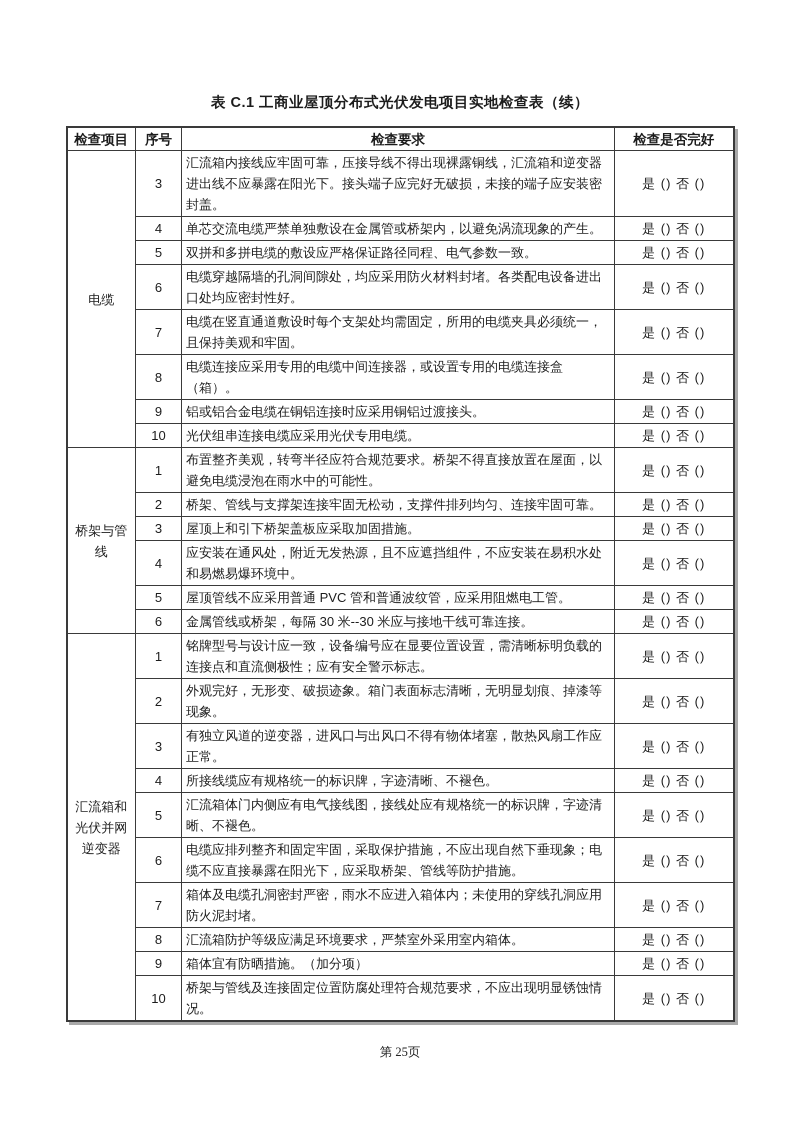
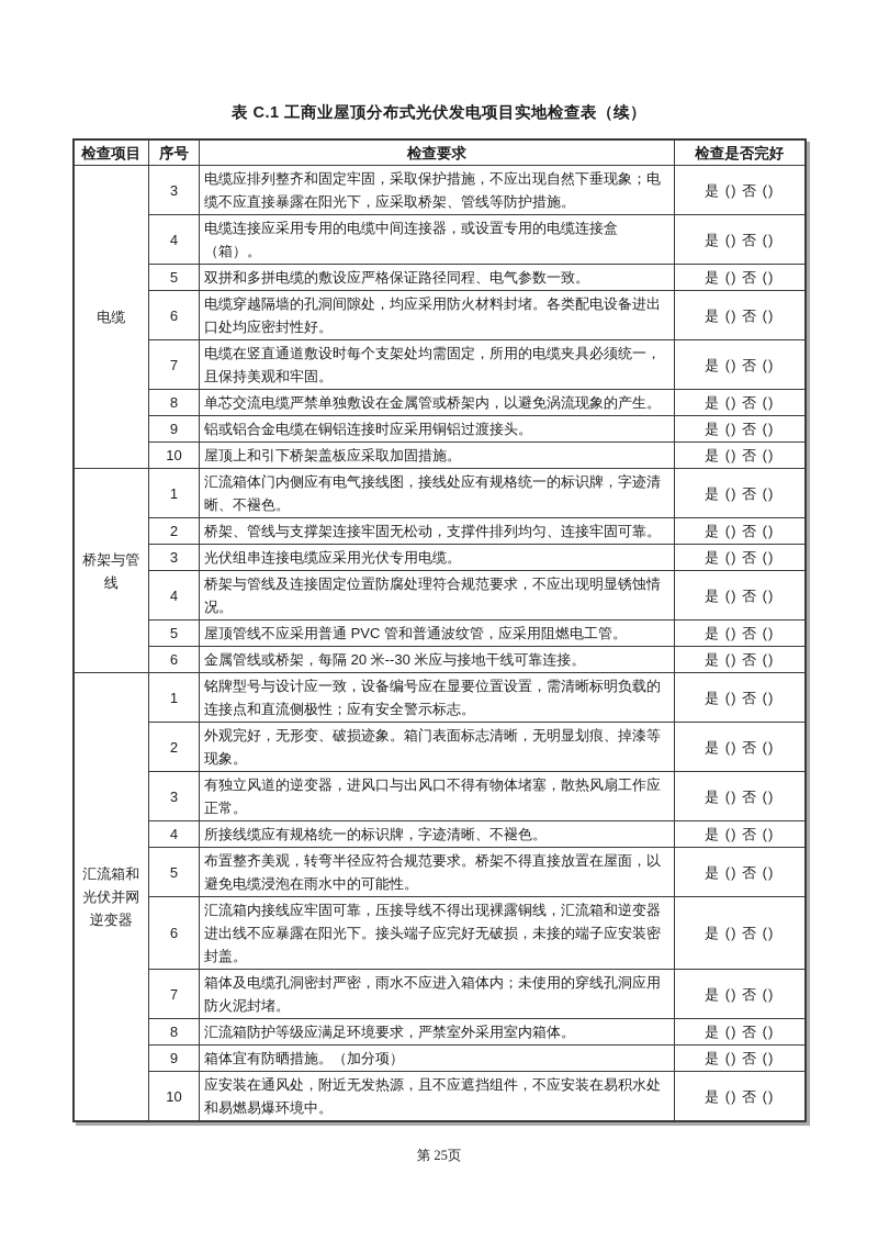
  表 C.1 工商业屋顶分布式光伏发电项目实地检查表（续）
  检查项目	序号	检查要求	检查是否完好
- 电缆	3	汇流箱内接线应牢固可靠，压接导线不得出现裸露铜线，汇流箱和逆变器进出线不应暴露在阳光下。接头端子应完好无破损，未接的端子应安装密封盖。	是 () 否 ()
+ 电缆	3	电缆应排列整齐和固定牢固，采取保护措施，不应出现自然下垂现象；电缆不应直接暴露在阳光下，应采取桥架、管线等防护措施。	是 () 否 ()
- 4	单芯交流电缆严禁单独敷设在金属管或桥架内，以避免涡流现象的产生。	是 () 否 ()
+ 4	电缆连接应采用专用的电缆中间连接器，或设置专用的电缆连接盒（箱）。	是 () 否 ()
  5	双拼和多拼电缆的敷设应严格保证路径同程、电气参数一致。	是 () 否 ()
  6	电缆穿越隔墙的孔洞间隙处，均应采用防火材料封堵。各类配电设备进出口处均应密封性好。	是 () 否 ()
  7	电缆在竖直通道敷设时每个支架处均需固定，所用的电缆夹具必须统一，且保持美观和牢固。	是 () 否 ()
- 8	电缆连接应采用专用的电缆中间连接器，或设置专用的电缆连接盒（箱）。	是 () 否 ()
+ 8	单芯交流电缆严禁单独敷设在金属管或桥架内，以避免涡流现象的产生。	是 () 否 ()
  9	铝或铝合金电缆在铜铝连接时应采用铜铝过渡接头。	是 () 否 ()
- 10	光伏组串连接电缆应采用光伏专用电缆。	是 () 否 ()
+ 10	屋顶上和引下桥架盖板应采取加固措施。	是 () 否 ()
- 桥架与管线	1	布置整齐美观，转弯半径应符合规范要求。桥架不得直接放置在屋面，以避免电缆浸泡在雨水中的可能性。	是 () 否 ()
+ 桥架与管线	1	汇流箱体门内侧应有电气接线图，接线处应有规格统一的标识牌，字迹清晰、不褪色。	是 () 否 ()
  2	桥架、管线与支撑架连接牢固无松动，支撑件排列均匀、连接牢固可靠。	是 () 否 ()
- 3	屋顶上和引下桥架盖板应采取加固措施。	是 () 否 ()
+ 3	光伏组串连接电缆应采用光伏专用电缆。	是 () 否 ()
- 4	应安装在通风处，附近无发热源，且不应遮挡组件，不应安装在易积水处和易燃易爆环境中。	是 () 否 ()
+ 4	桥架与管线及连接固定位置防腐处理符合规范要求，不应出现明显锈蚀情况。	是 () 否 ()
  5	屋顶管线不应采用普通 PVC 管和普通波纹管，应采用阻燃电工管。	是 () 否 ()
- 6	金属管线或桥架，每隔 30 米--30 米应与接地干线可靠连接。	是 () 否 ()
+ 6	金属管线或桥架，每隔 20 米--30 米应与接地干线可靠连接。	是 () 否 ()
  汇流箱和光伏并网逆变器	1	铭牌型号与设计应一致，设备编号应在显要位置设置，需清晰标明负载的连接点和直流侧极性；应有安全警示标志。	是 () 否 ()
  2	外观完好，无形变、破损迹象。箱门表面标志清晰，无明显划痕、掉漆等现象。	是 () 否 ()
  3	有独立风道的逆变器，进风口与出风口不得有物体堵塞，散热风扇工作应正常。	是 () 否 ()
  4	所接线缆应有规格统一的标识牌，字迹清晰、不褪色。	是 () 否 ()
- 5	汇流箱体门内侧应有电气接线图，接线处应有规格统一的标识牌，字迹清晰、不褪色。	是 () 否 ()
+ 5	布置整齐美观，转弯半径应符合规范要求。桥架不得直接放置在屋面，以避免电缆浸泡在雨水中的可能性。	是 () 否 ()
- 6	电缆应排列整齐和固定牢固，采取保护措施，不应出现自然下垂现象；电缆不应直接暴露在阳光下，应采取桥架、管线等防护措施。	是 () 否 ()
+ 6	汇流箱内接线应牢固可靠，压接导线不得出现裸露铜线，汇流箱和逆变器进出线不应暴露在阳光下。接头端子应完好无破损，未接的端子应安装密封盖。	是 () 否 ()
  7	箱体及电缆孔洞密封严密，雨水不应进入箱体内；未使用的穿线孔洞应用防火泥封堵。	是 () 否 ()
  8	汇流箱防护等级应满足环境要求，严禁室外采用室内箱体。	是 () 否 ()
  9	箱体宜有防晒措施。（加分项）	是 () 否 ()
- 10	桥架与管线及连接固定位置防腐处理符合规范要求，不应出现明显锈蚀情况。	是 () 否 ()
+ 10	应安装在通风处，附近无发热源，且不应遮挡组件，不应安装在易积水处和易燃易爆环境中。	是 () 否 ()
  第 25页
